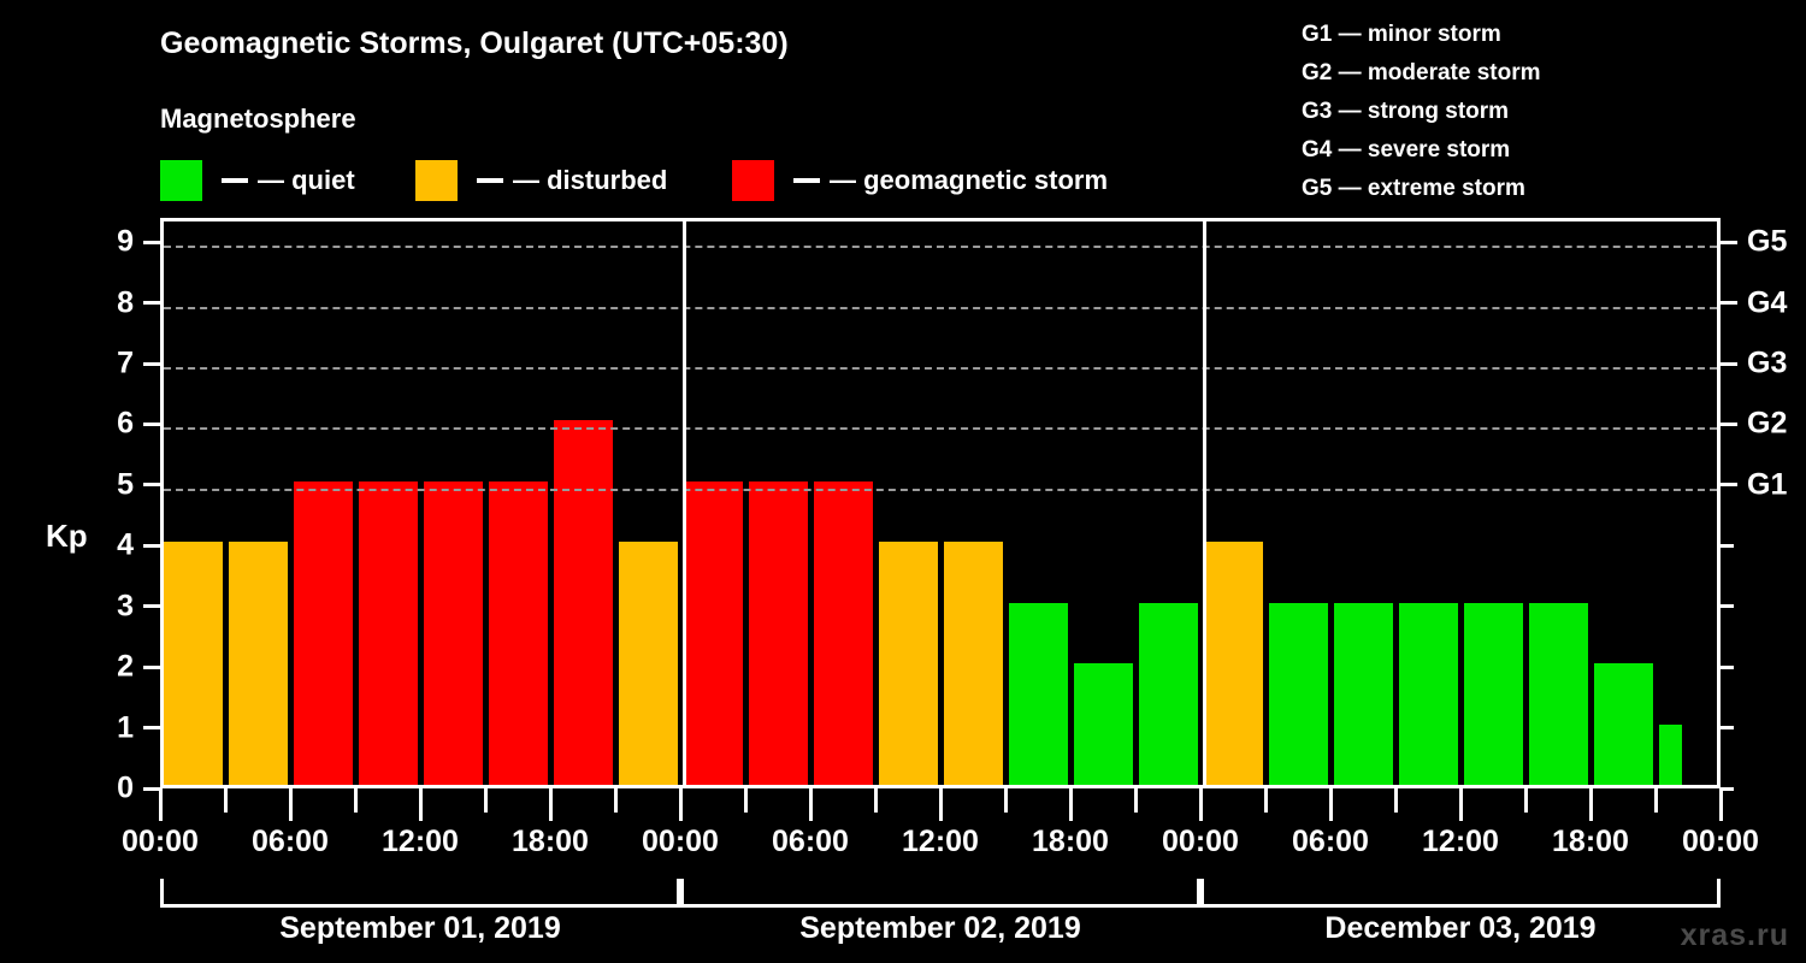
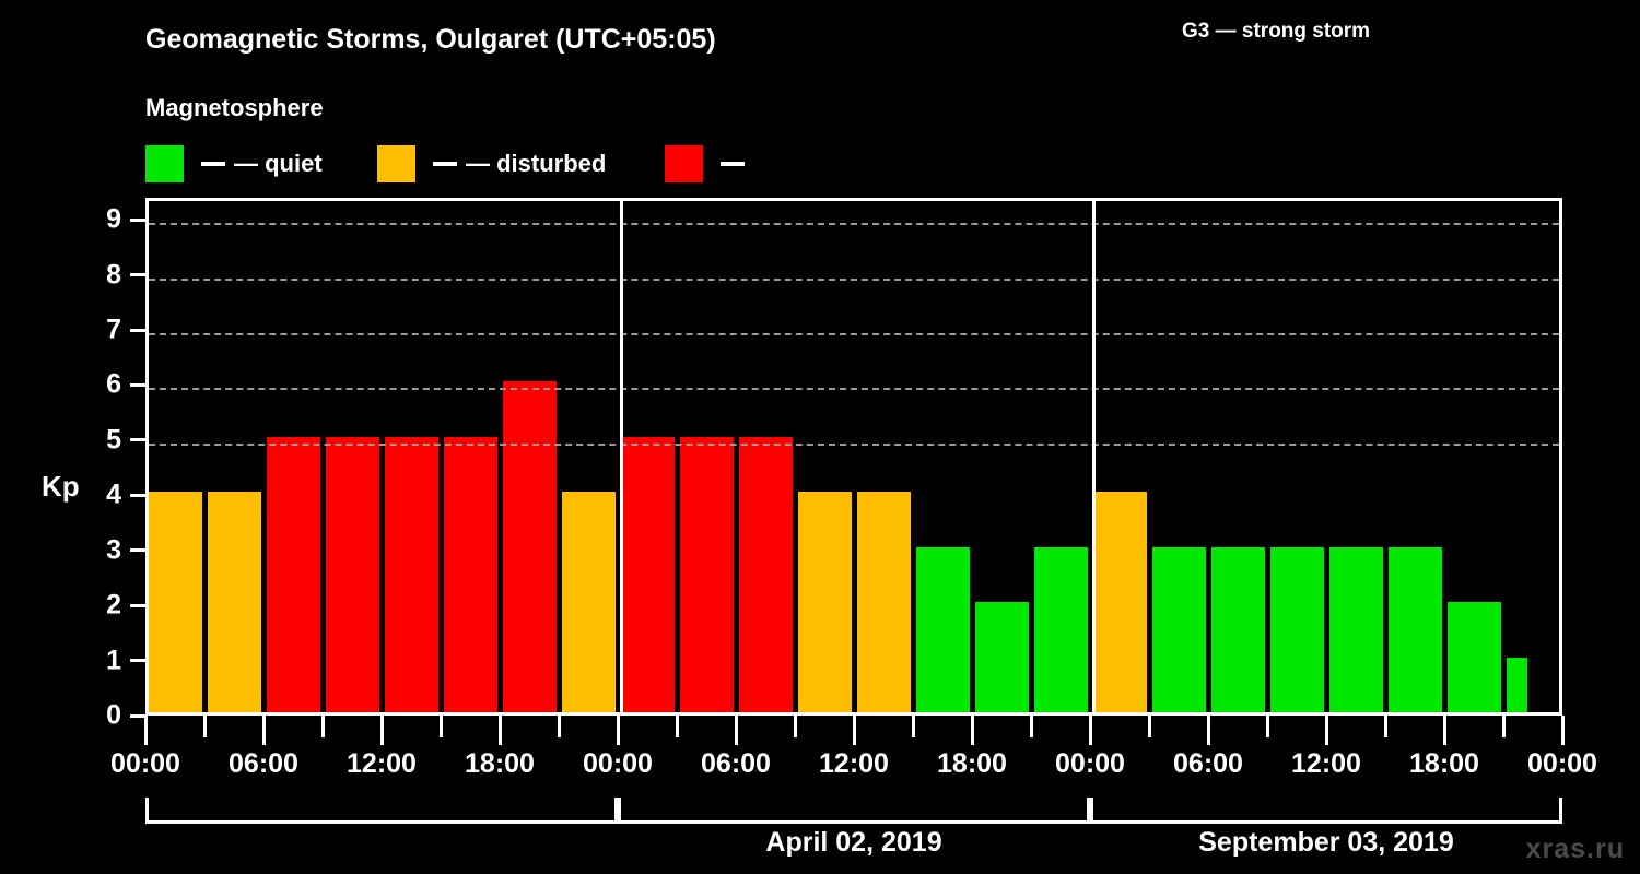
- Geomagnetic Storms, Oulgaret (UTC+05:30)
+ Geomagnetic Storms, Oulgaret (UTC+05:05)
  Magnetosphere
  — quiet
  — disturbed
- — geomagnetic storm
- G1 — minor storm
- G2 — moderate storm
  G3 — strong storm
- G4 — severe storm
- G5 — extreme storm
  0
  1
  2
  3
  4
  5
  6
  7
  8
  9
  Kp
- G1
- G2
- G3
- G4
- G5
  00:00
  06:00
  12:00
  18:00
  00:00
  06:00
  12:00
  18:00
  00:00
  06:00
  12:00
  18:00
  00:00
- September 01, 2019
- September 02, 2019
+ April 02, 2019
- December 03, 2019
+ September 03, 2019
  xras.ru
